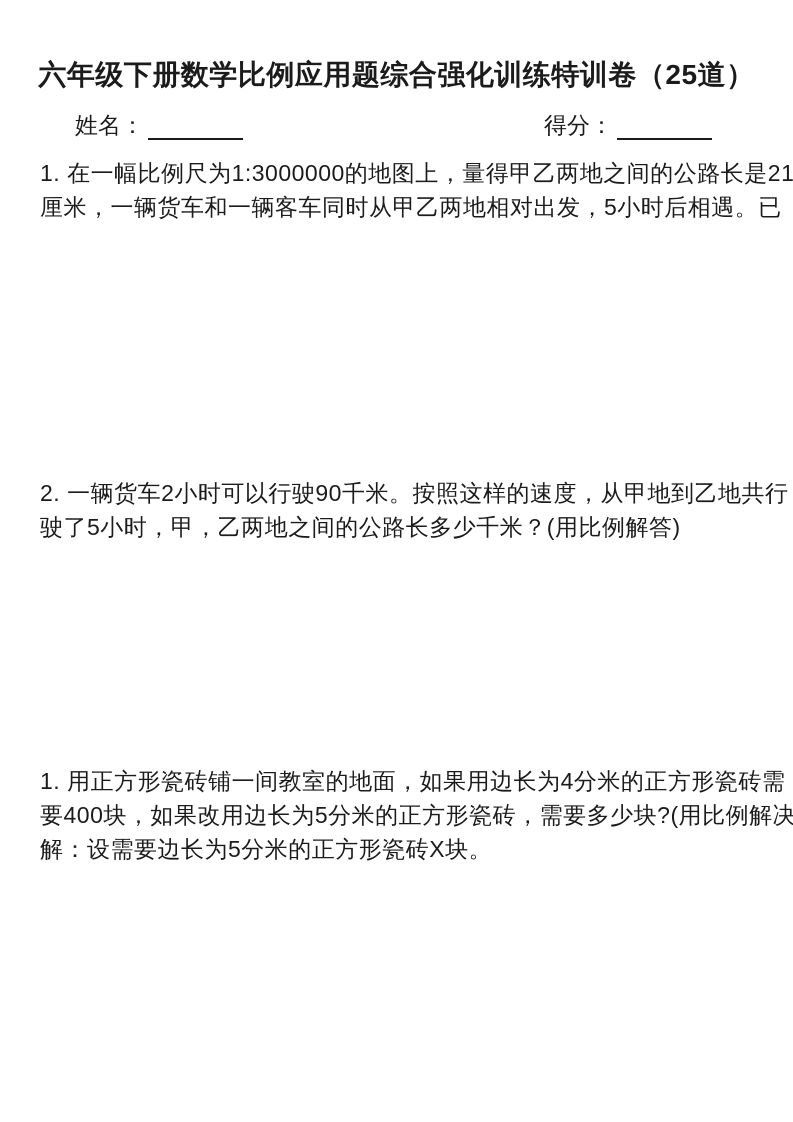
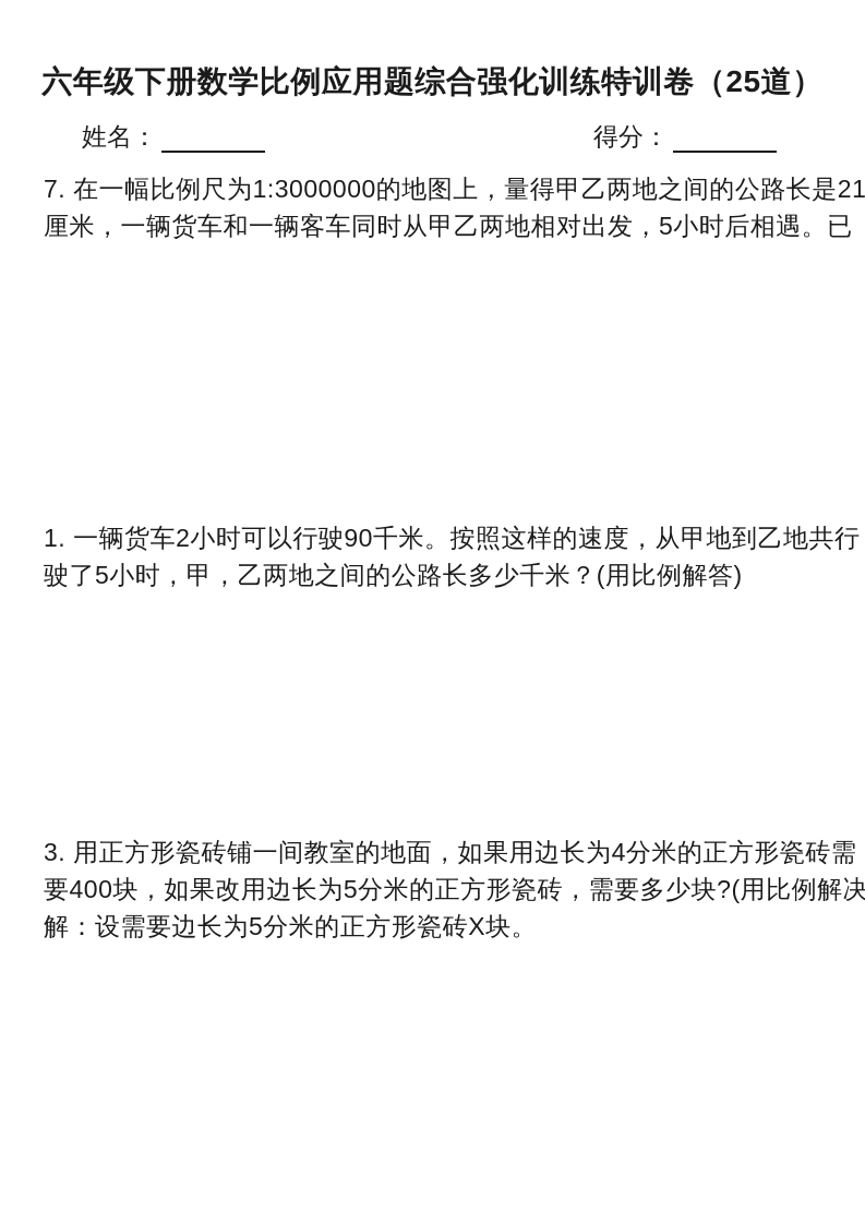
  六年级下册数学比例应用题综合强化训练特训卷（25道）
  姓名：
  得分：
- 1. 在一幅比例尺为1:3000000的地图上，量得甲乙两地之间的公路长是21
+ 7. 在一幅比例尺为1:3000000的地图上，量得甲乙两地之间的公路长是21
  厘米，一辆货车和一辆客车同时从甲乙两地相对出发，5小时后相遇。已
- 2. 一辆货车2小时可以行驶90千米。按照这样的速度，从甲地到乙地共行
+ 1. 一辆货车2小时可以行驶90千米。按照这样的速度，从甲地到乙地共行
  驶了5小时，甲，乙两地之间的公路长多少千米？(用比例解答)
- 1. 用正方形瓷砖铺一间教室的地面，如果用边长为4分米的正方形瓷砖需
+ 3. 用正方形瓷砖铺一间教室的地面，如果用边长为4分米的正方形瓷砖需
  要400块，如果改用边长为5分米的正方形瓷砖，需要多少块?(用比例解决
  解：设需要边长为5分米的正方形瓷砖X块。
